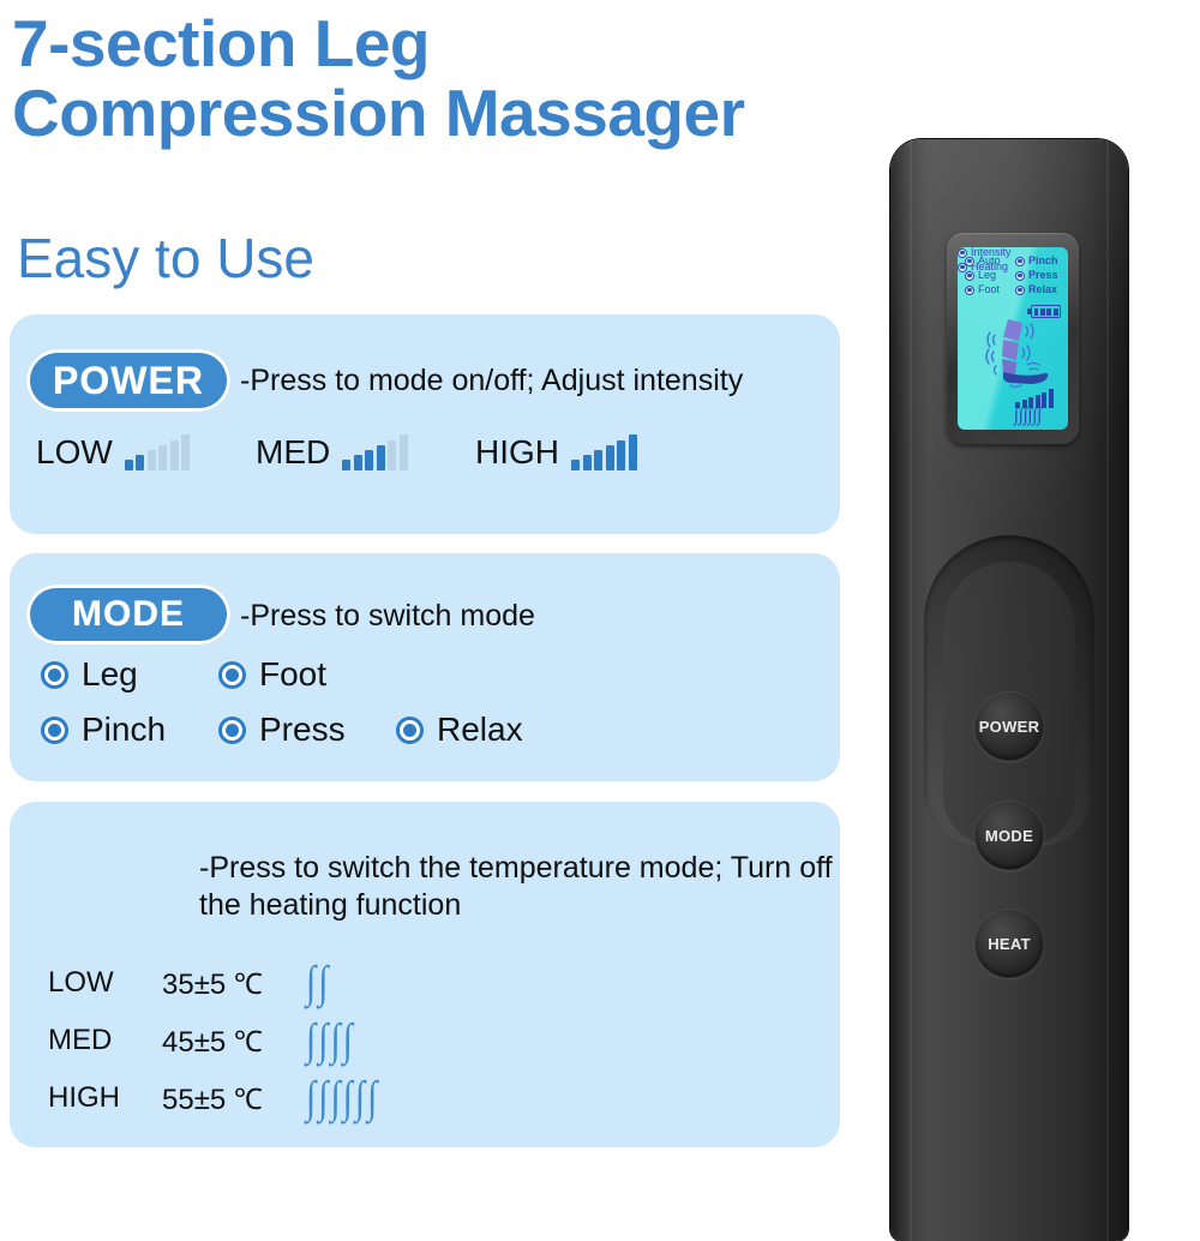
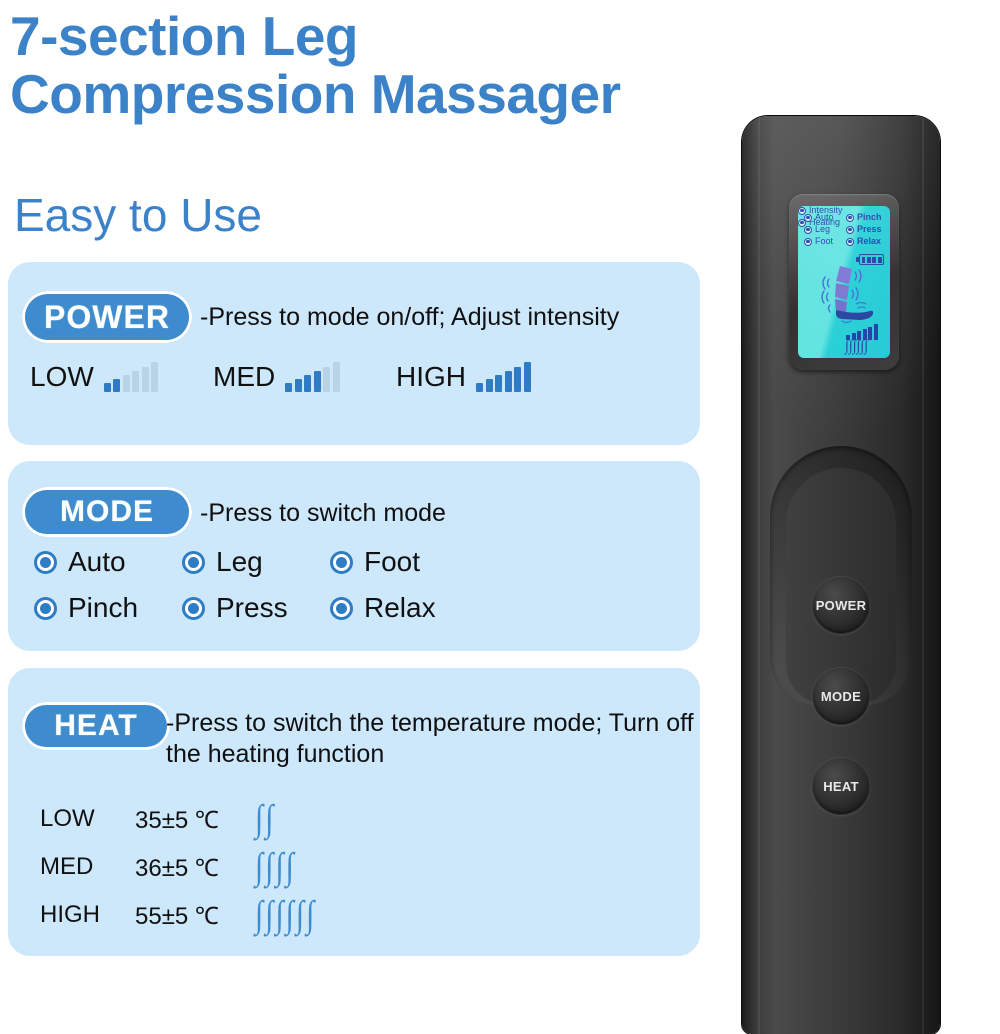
  7-section Leg Compression Massager
  Easy to Use
  POWER
  -Press to mode on/off; Adjust intensity
  LOW
  MED
  HIGH
  MODE
  -Press to switch mode
+ Auto
  Leg
  Foot
  Pinch
  Press
  Relax
+ HEAT
  -Press to switch the temperature mode; Turn off the heating function
  LOW
  35±5 ℃
  ∫
  ∫
  MED
- 45±5 ℃
+ 36±5 ℃
  ∫
  ∫
  ∫
  ∫
  HIGH
  55±5 ℃
  ∫
  ∫
  ∫
  ∫
  ∫
  ∫
